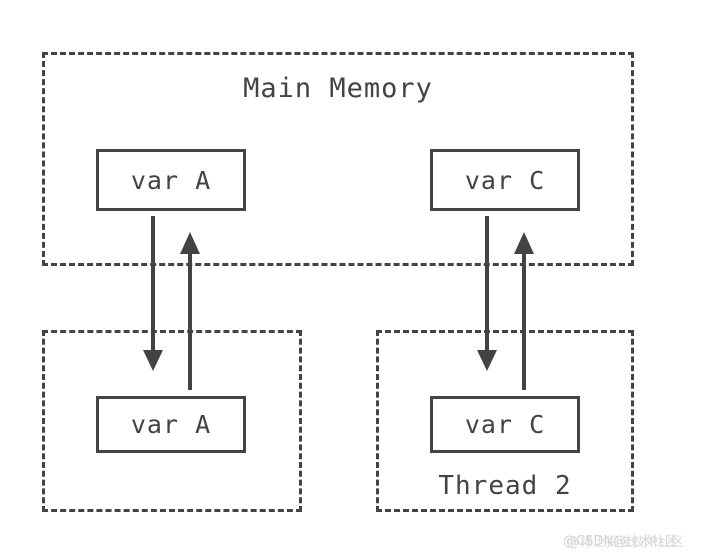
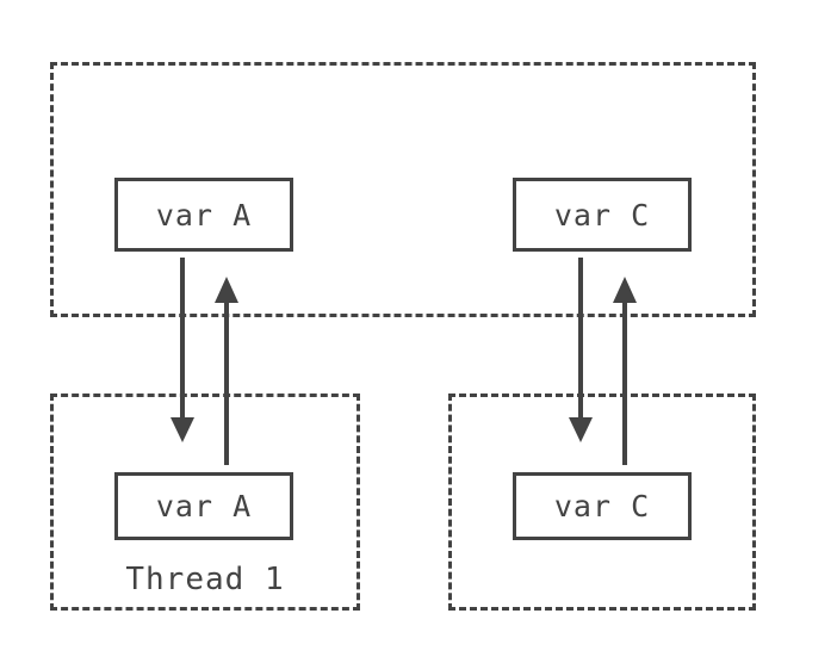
- Main Memory
  var A
  var C
  var A
+ Thread 1
  var C
- Thread 2
- @CSDN@技术社区
- @稀土掘金技术社区
